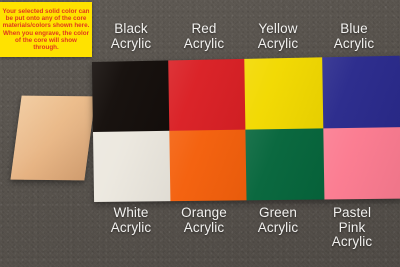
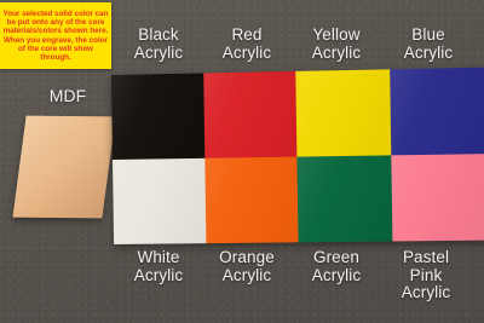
+ MDF
  Black
  Acrylic
  Red
  Acrylic
  Yellow
  Acrylic
  Blue
  Acrylic
  White
  Acrylic
  Orange
  Acrylic
  Green
  Acrylic
  Pastel
  Pink
  Acrylic
